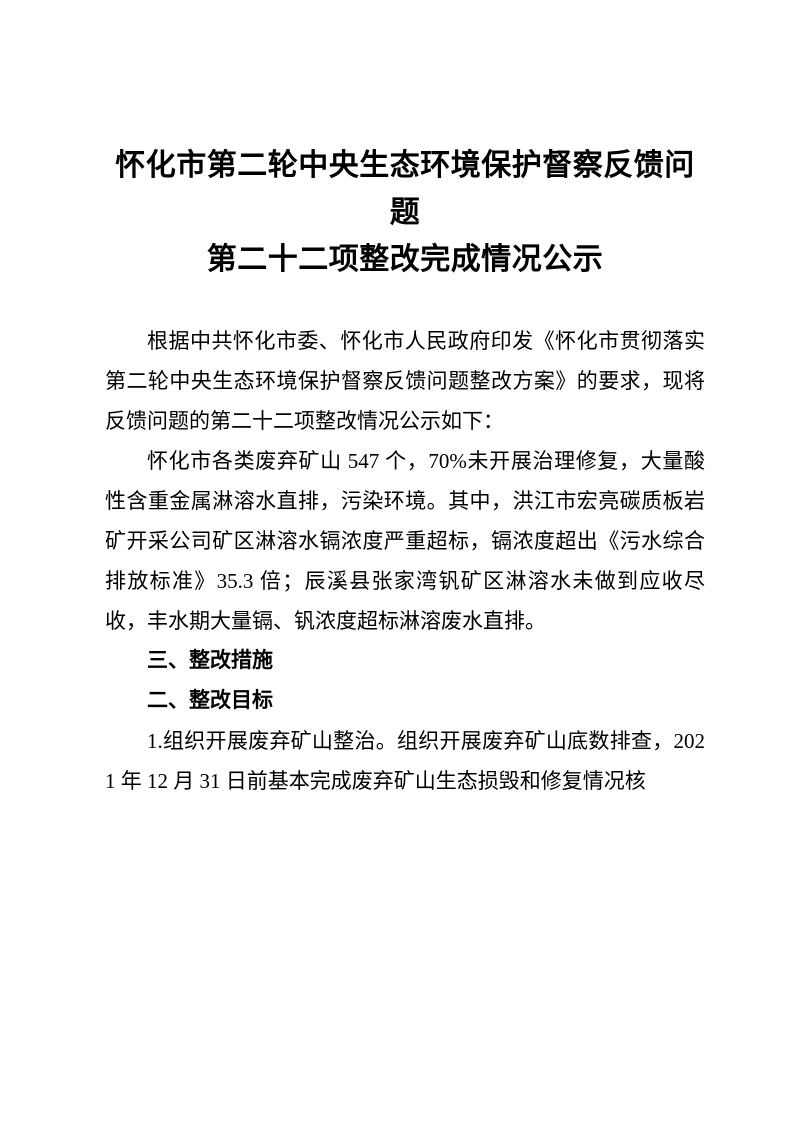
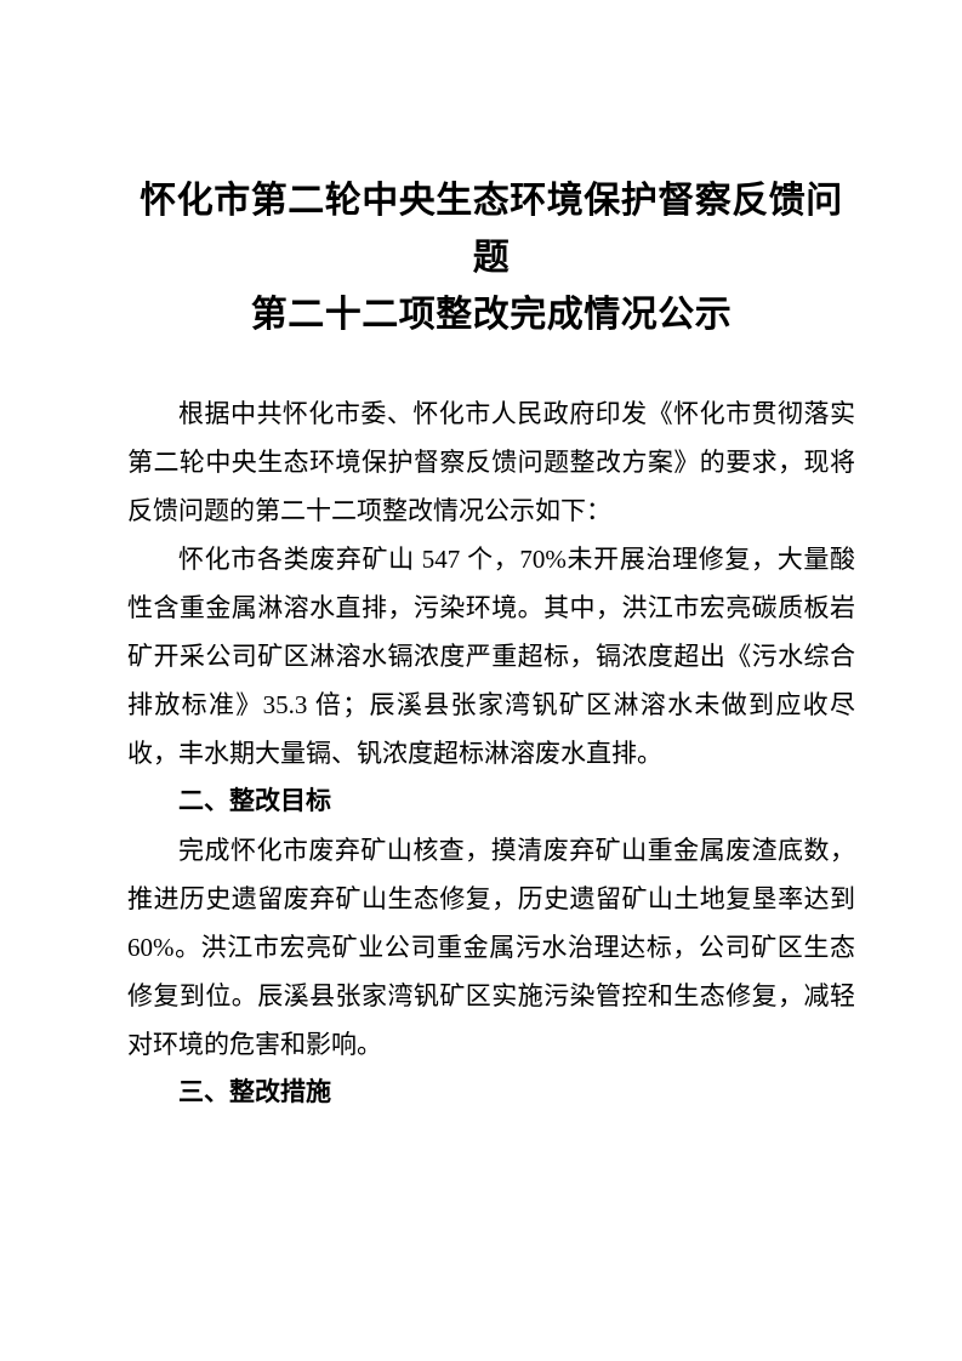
  怀化市第二轮中央生态环境保护督察反馈问题
  第二十二项整改完成情况公示
  根据中共怀化市委、怀化市人民政府印发《怀化市贯彻落实第二轮中央生态环境保护督察反馈问题整改方案》的要求，现将反馈问题的第二十二项整改情况公示如下：
  怀化市各类废弃矿山 547 个，70%未开展治理修复，大量酸性含重金属淋溶水直排，污染环境。其中，洪江市宏亮碳质板岩矿开采公司矿区淋溶水镉浓度严重超标，镉浓度超出《污水综合排放标准》35.3 倍；辰溪县张家湾钒矿区淋溶水未做到应收尽收，丰水期大量镉、钒浓度超标淋溶废水直排。
- 三、整改措施
+ 二、整改目标
+ 完成怀化市废弃矿山核查，摸清废弃矿山重金属废渣底数，推进历史遗留废弃矿山生态修复，历史遗留矿山土地复垦率达到 60%。洪江市宏亮矿业公司重金属污水治理达标，公司矿区生态修复到位。辰溪县张家湾钒矿区实施污染管控和生态修复，减轻对环境的危害和影响。
- 二、整改目标
+ 三、整改措施
- 1.组织开展废弃矿山整治。组织开展废弃矿山底数排查，2021 年 12 月 31 日前基本完成废弃矿山生态损毁和修复情况核
